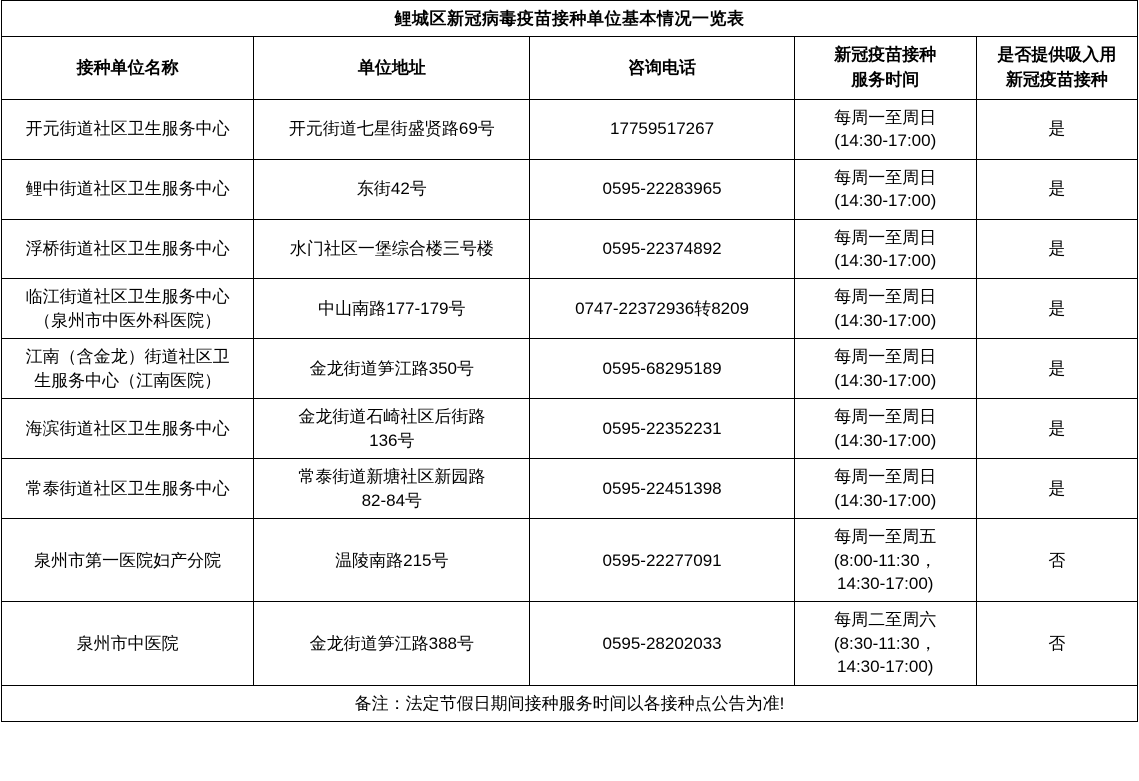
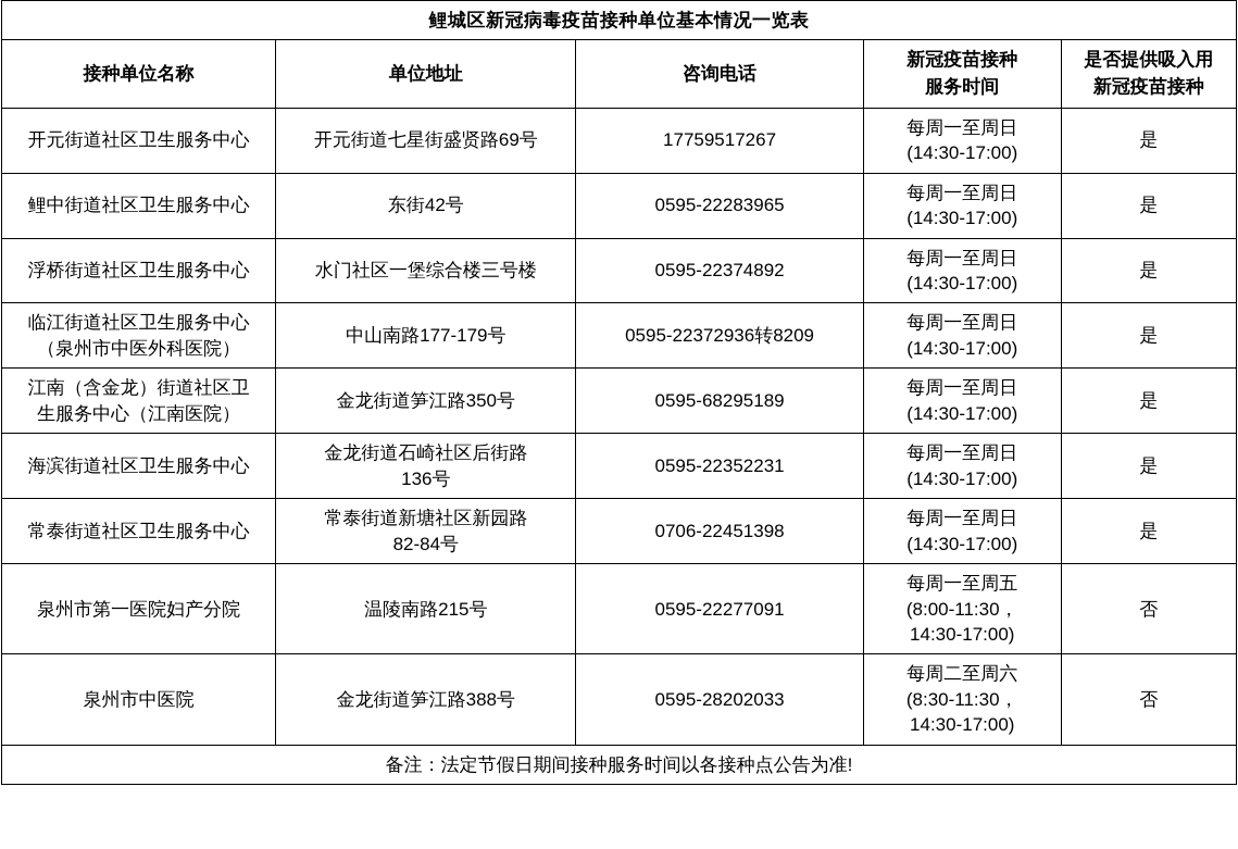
  鲤城区新冠病毒疫苗接种单位基本情况一览表
  接种单位名称	单位地址	咨询电话	新冠疫苗接种 服务时间	是否提供吸入用 新冠疫苗接种
  开元街道社区卫生服务中心	开元街道七星街盛贤路69号	17759517267	每周一至周日 (14:30-17:00)	是
  鲤中街道社区卫生服务中心	东街42号	0595-22283965	每周一至周日 (14:30-17:00)	是
  浮桥街道社区卫生服务中心	水门社区一堡综合楼三号楼	0595-22374892	每周一至周日 (14:30-17:00)	是
- 临江街道社区卫生服务中心 （泉州市中医外科医院）	中山南路177-179号	0747-22372936转8209	每周一至周日 (14:30-17:00)	是
+ 临江街道社区卫生服务中心 （泉州市中医外科医院）	中山南路177-179号	0595-22372936转8209	每周一至周日 (14:30-17:00)	是
  江南（含金龙）街道社区卫 生服务中心（江南医院）	金龙街道笋江路350号	0595-68295189	每周一至周日 (14:30-17:00)	是
  海滨街道社区卫生服务中心	金龙街道石崎社区后街路 136号	0595-22352231	每周一至周日 (14:30-17:00)	是
- 常泰街道社区卫生服务中心	常泰街道新塘社区新园路 82-84号	0595-22451398	每周一至周日 (14:30-17:00)	是
+ 常泰街道社区卫生服务中心	常泰街道新塘社区新园路 82-84号	0706-22451398	每周一至周日 (14:30-17:00)	是
  泉州市第一医院妇产分院	温陵南路215号	0595-22277091	每周一至周五 (8:00-11:30， 14:30-17:00)	否
  泉州市中医院	金龙街道笋江路388号	0595-28202033	每周二至周六 (8:30-11:30， 14:30-17:00)	否
  备注：法定节假日期间接种服务时间以各接种点公告为准!
